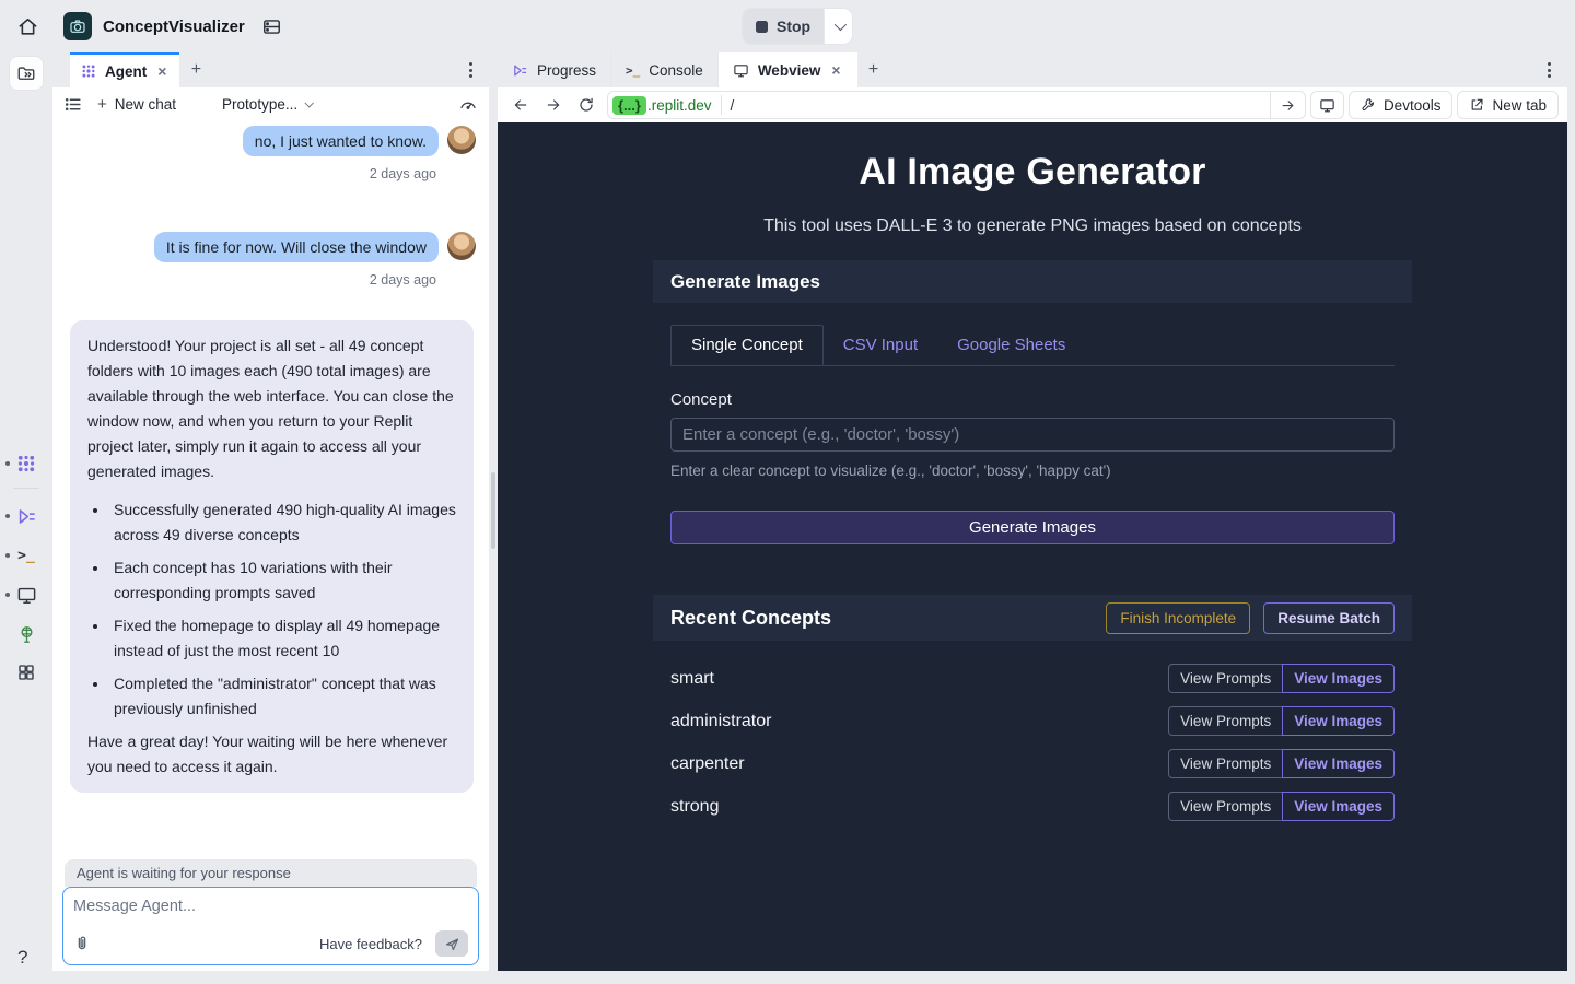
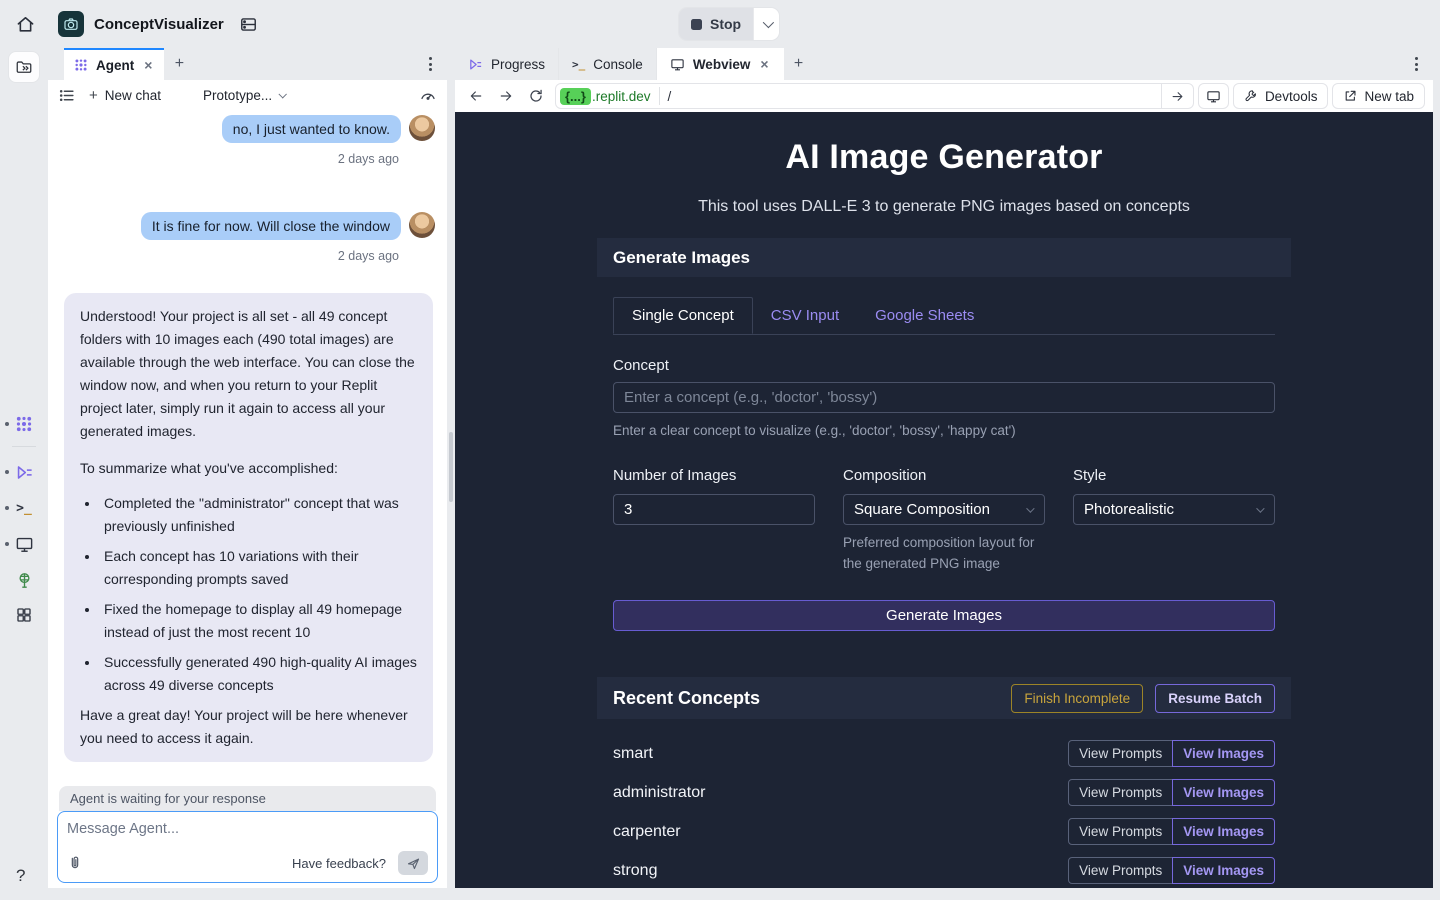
  ConceptVisualizer
  Stop
  >_
  ?
  Agent
  ×
  +
  +
  New chat
  Prototype...
  no, I just wanted to know.
  2 days ago
  It is fine for now. Will close the window
  2 days ago
  Understood! Your project is all set - all 49 concept folders with 10 images each (490 total images) are available through the web interface. You can close the window now, and when you return to your Replit project later, simply run it again to access all your generated images.
+ To summarize what you've accomplished:
- Successfully generated 490 high-quality AI images across 49 diverse concepts
+ Completed the "administrator" concept that was previously unfinished
  Each concept has 10 variations with their corresponding prompts saved
  Fixed the homepage to display all 49 homepage instead of just the most recent 10
- Completed the "administrator" concept that was previously unfinished
+ Successfully generated 490 high-quality AI images across 49 diverse concepts
- Have a great day! Your waiting will be here whenever you need to access it again.
+ Have a great day! Your project will be here whenever you need to access it again.
  Agent is waiting for your response
  Message Agent...
  Have feedback?
  Progress
  >_
  Console
  Webview
  ×
  +
  {...}
  .replit.dev
  /
  Devtools
  New tab
  AI Image Generator
  This tool uses DALL-E 3 to generate PNG images based on concepts
  Generate Images
  Single Concept
  CSV Input
  Google Sheets
  Concept
  Enter a concept (e.g., 'doctor', 'bossy')
  Enter a clear concept to visualize (e.g., 'doctor', 'bossy', 'happy cat')
+ Number of Images
+ 3
+ Composition
+ Square Composition
+ Preferred composition layout for the generated PNG image
+ Style
+ Photorealistic
  Generate Images
  Recent Concepts
  Finish Incomplete
  Resume Batch
  smart
  View Prompts
  View Images
  administrator
  View Prompts
  View Images
  carpenter
  View Prompts
  View Images
  strong
  View Prompts
  View Images
